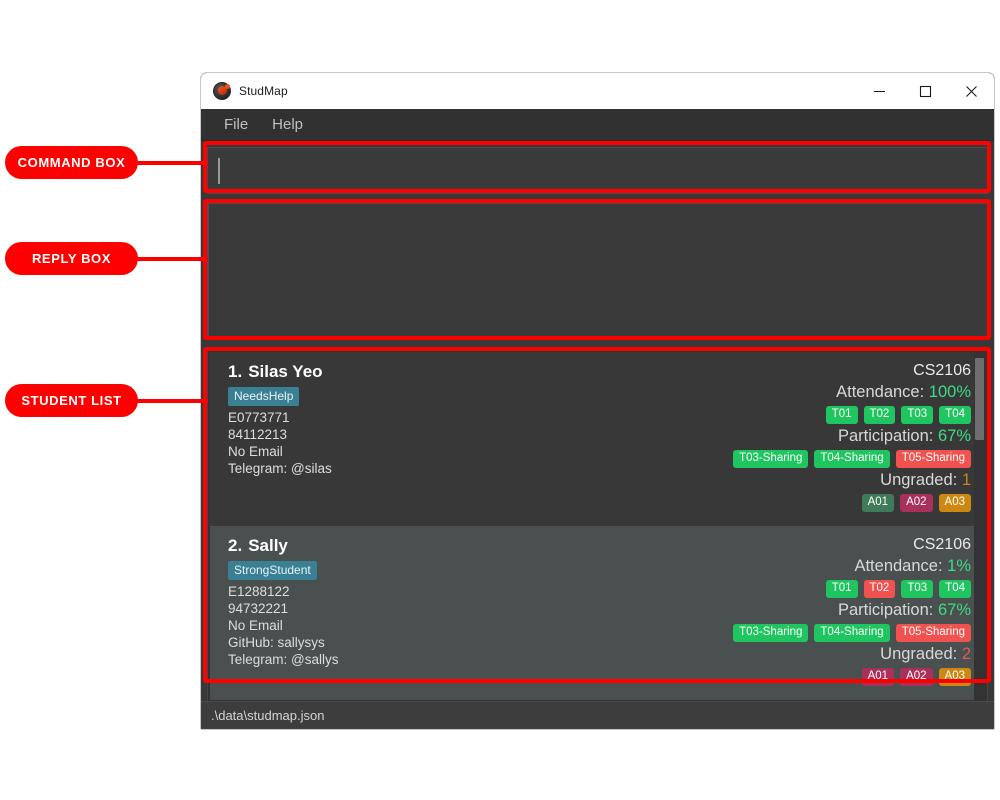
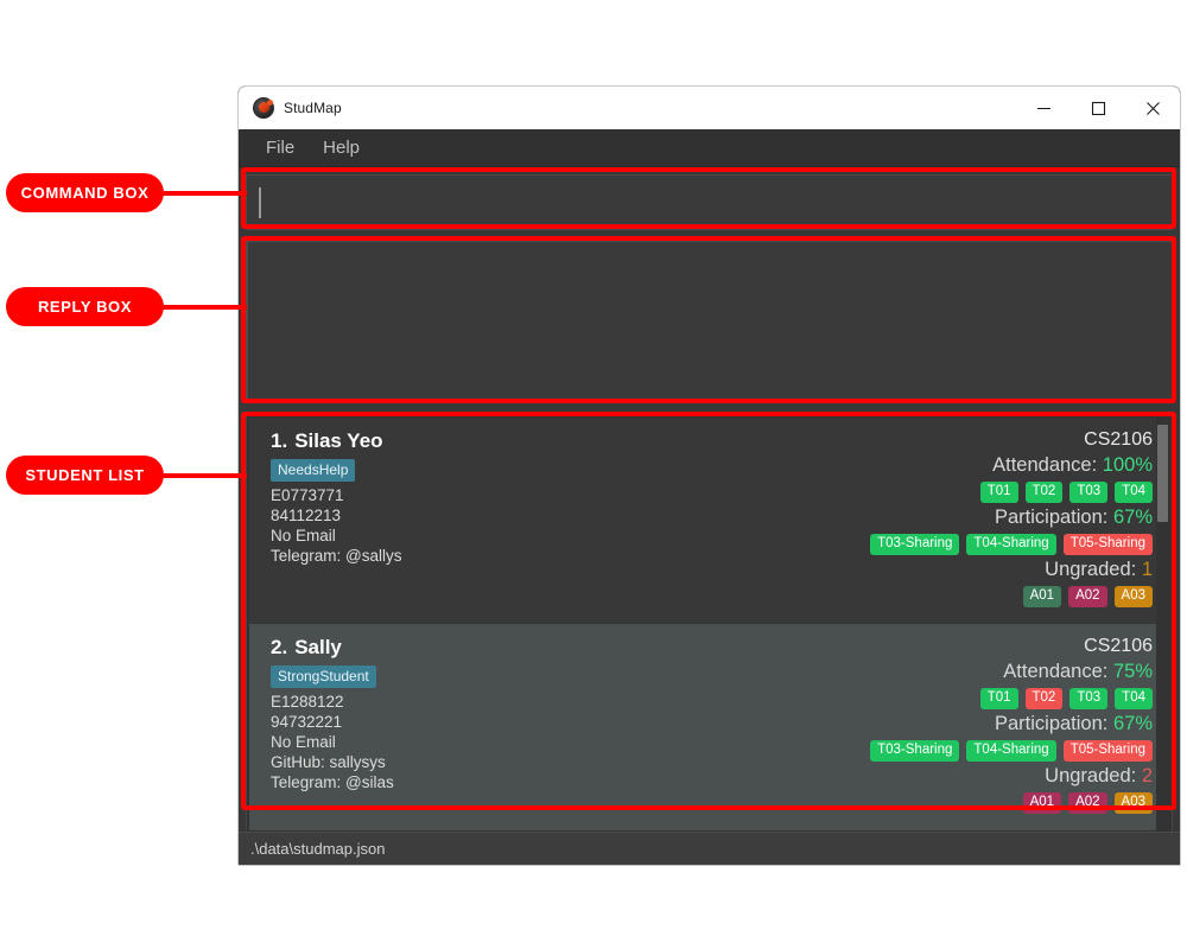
  StudMap
  File
  Help
  1. Silas Yeo
  NeedsHelp
  E0773771
  84112213
  No Email
- Telegram: @silas
+ Telegram: @sallys
  CS2106
  Attendance: 100%
  T01
  T02
  T03
  T04
  Participation: 67%
  T03-Sharing
  T04-Sharing
  T05-Sharing
  Ungraded: 1
  A01
  A02
  A03
  2. Sally
  StrongStudent
  E1288122
  94732221
  No Email
  GitHub: sallysys
- Telegram: @sallys
+ Telegram: @silas
  CS2106
- Attendance: 1%
+ Attendance: 75%
  T01
  T02
  T03
  T04
  Participation: 67%
  T03-Sharing
  T04-Sharing
  T05-Sharing
  Ungraded: 2
  A01
  A02
  A03
  .\data\studmap.json
  COMMAND BOX
  REPLY BOX
  STUDENT LIST
